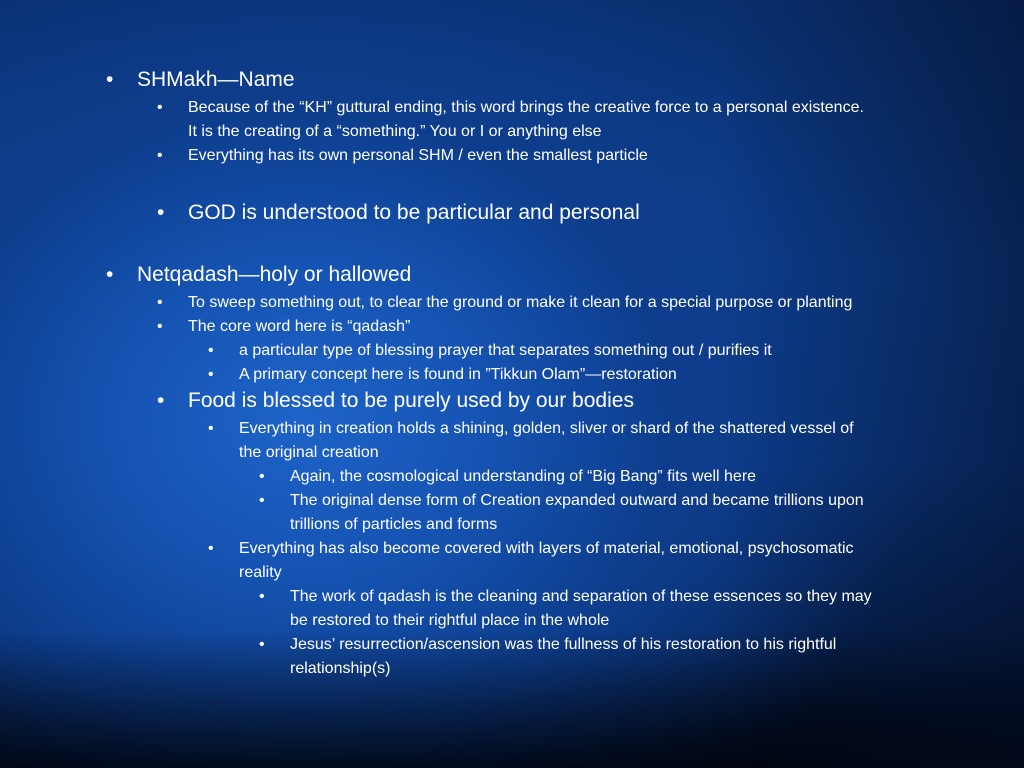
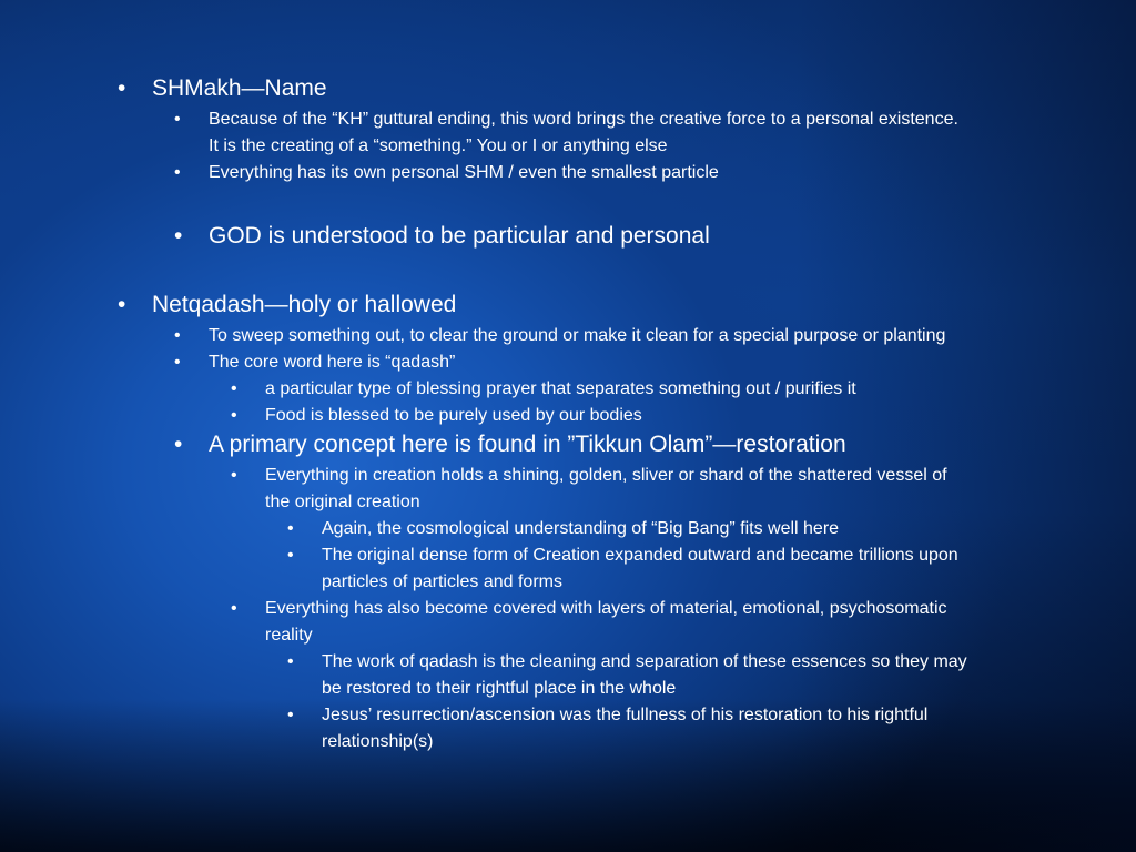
  •
  SHMakh—Name
  •
  Because of the “KH” guttural ending, this word brings the creative force to a personal existence.
  It is the creating of a “something.” You or I or anything else
  •
  Everything has its own personal SHM / even the smallest particle
  •
  GOD is understood to be particular and personal
  •
  Netqadash—holy or hallowed
  •
  To sweep something out, to clear the ground or make it clean for a special purpose or planting
  •
  The core word here is “qadash”
  •
  a particular type of blessing prayer that separates something out / purifies it
  •
- A primary concept here is found in ”Tikkun Olam”—restoration
+ Food is blessed to be purely used by our bodies
  •
- Food is blessed to be purely used by our bodies
+ A primary concept here is found in ”Tikkun Olam”—restoration
  •
  Everything in creation holds a shining, golden, sliver or shard of the shattered vessel of
  the original creation
  •
  Again, the cosmological understanding of “Big Bang” fits well here
  •
  The original dense form of Creation expanded outward and became trillions upon
- trillions of particles and forms
+ particles of particles and forms
  •
  Everything has also become covered with layers of material, emotional, psychosomatic
  reality
  •
  The work of qadash is the cleaning and separation of these essences so they may
  be restored to their rightful place in the whole
  •
  Jesus’ resurrection/ascension was the fullness of his restoration to his rightful
  relationship(s)
